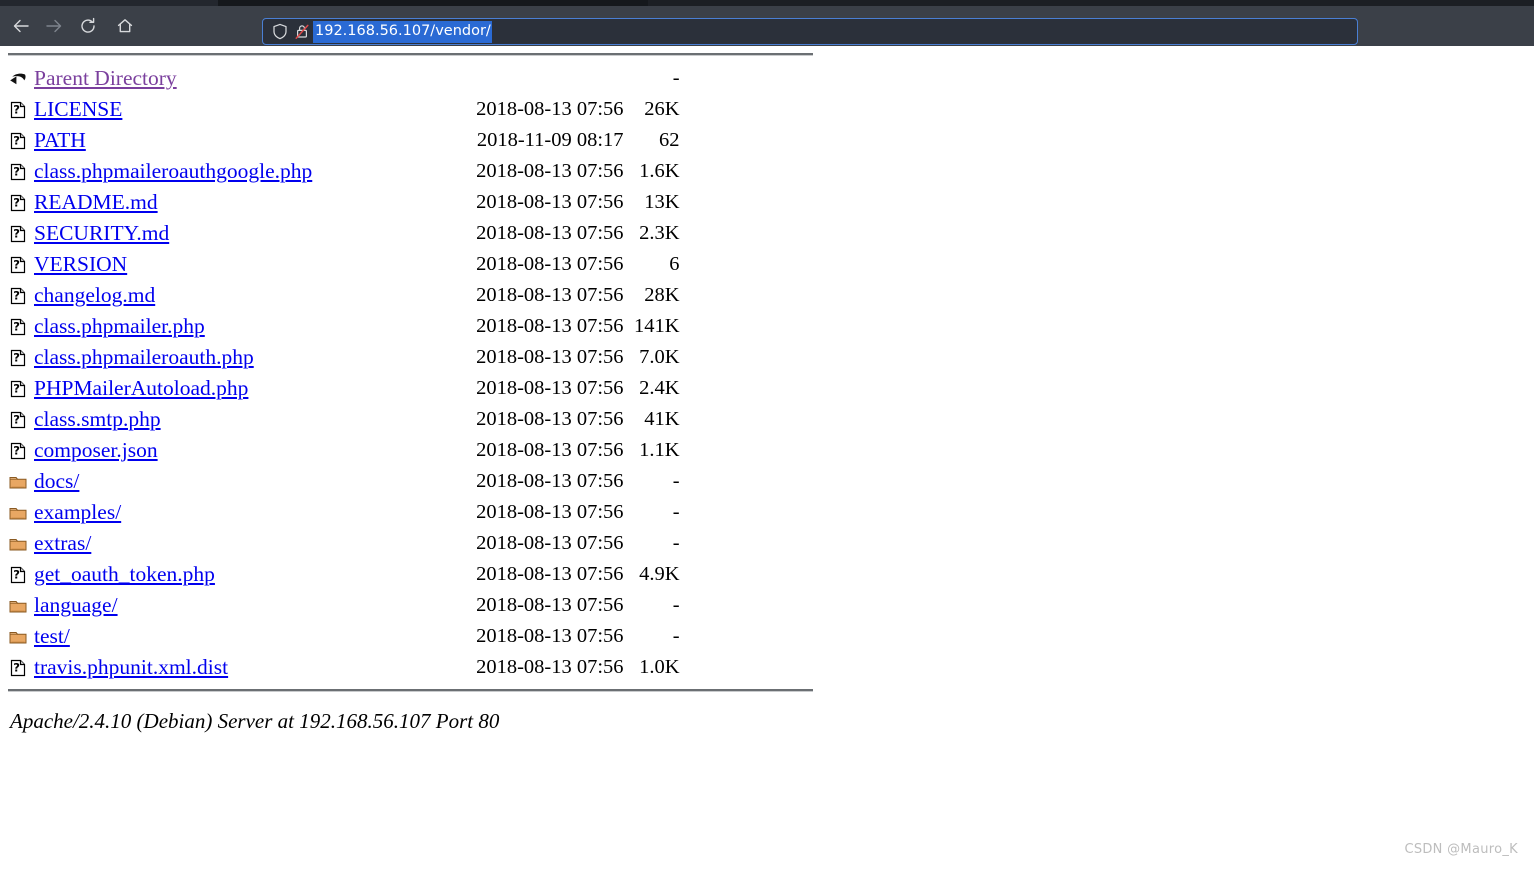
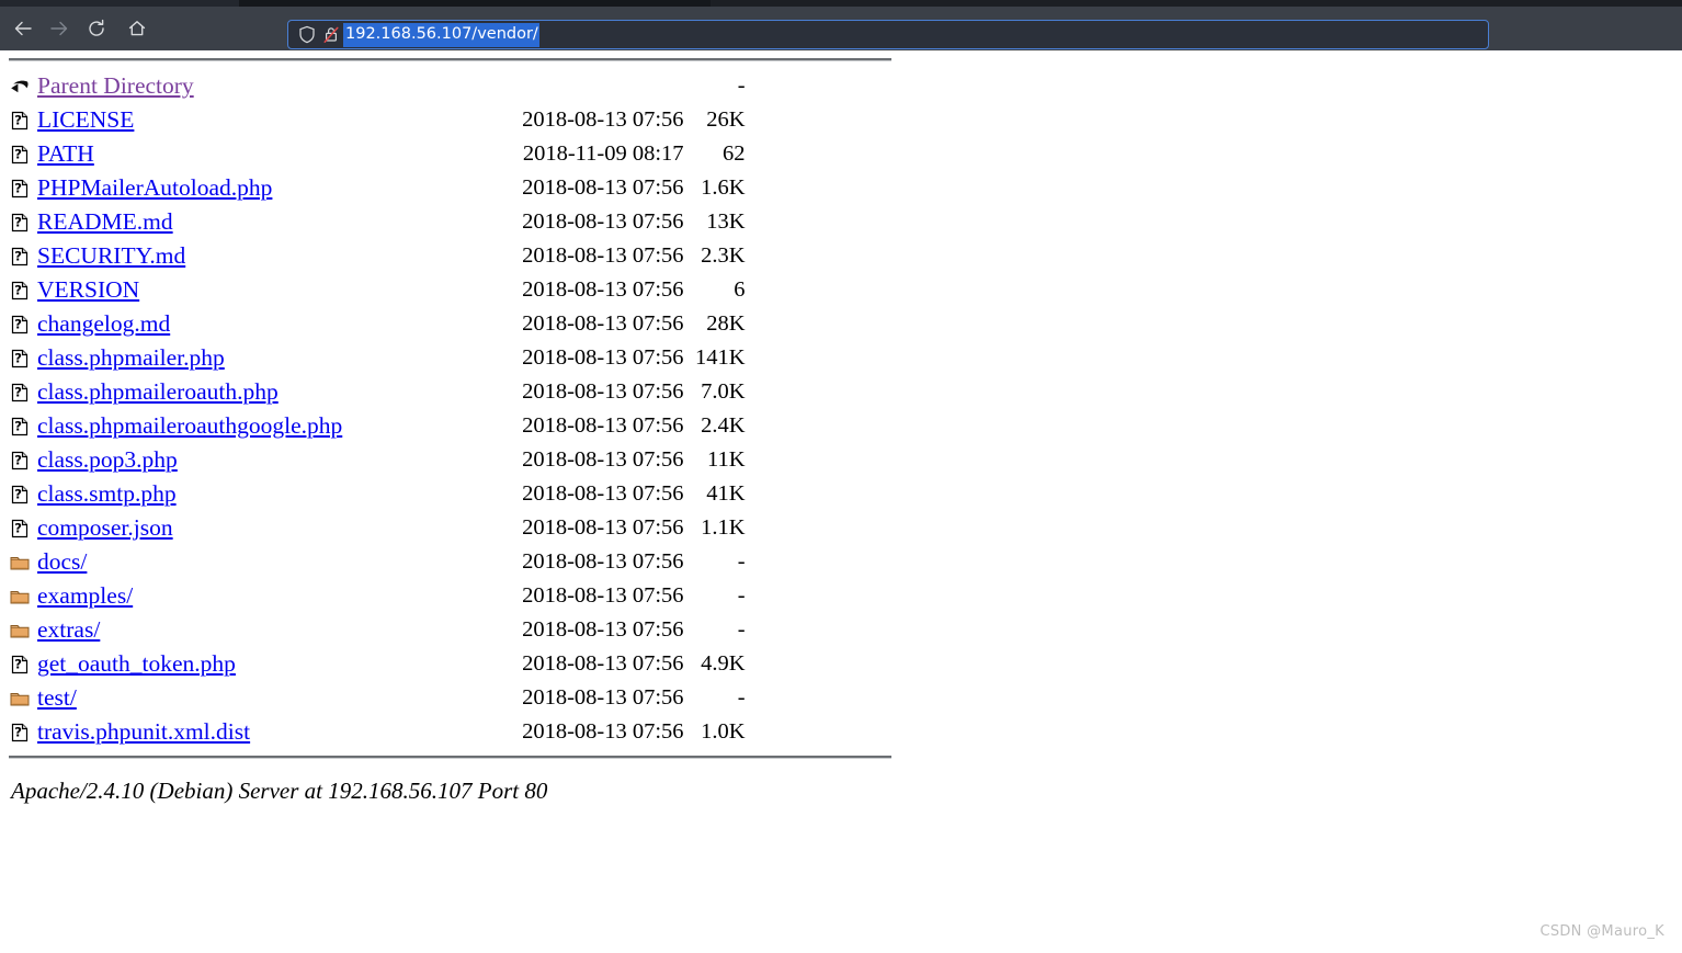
  192.168.56.107/vendor/
  	Parent Directory		-
  ?	LICENSE	2018-08-13 07:56	26K
  ?	PATH	2018-11-09 08:17	62
- ?	class.phpmaileroauthgoogle.php	2018-08-13 07:56	1.6K
+ ?	PHPMailerAutoload.php	2018-08-13 07:56	1.6K
  ?	README.md	2018-08-13 07:56	13K
  ?	SECURITY.md	2018-08-13 07:56	2.3K
  ?	VERSION	2018-08-13 07:56	6
  ?	changelog.md	2018-08-13 07:56	28K
  ?	class.phpmailer.php	2018-08-13 07:56	141K
  ?	class.phpmaileroauth.php	2018-08-13 07:56	7.0K
- ?	PHPMailerAutoload.php	2018-08-13 07:56	2.4K
+ ?	class.phpmaileroauthgoogle.php	2018-08-13 07:56	2.4K
+ ?	class.pop3.php	2018-08-13 07:56	11K
  ?	class.smtp.php	2018-08-13 07:56	41K
  ?	composer.json	2018-08-13 07:56	1.1K
  	docs/	2018-08-13 07:56	-
  	examples/	2018-08-13 07:56	-
  	extras/	2018-08-13 07:56	-
  ?	get_oauth_token.php	2018-08-13 07:56	4.9K
- 	language/	2018-08-13 07:56	-
  	test/	2018-08-13 07:56	-
  ?	travis.phpunit.xml.dist	2018-08-13 07:56	1.0K
  Apache/2.4.10 (Debian) Server at 192.168.56.107 Port 80
  CSDN @Mauro_K
